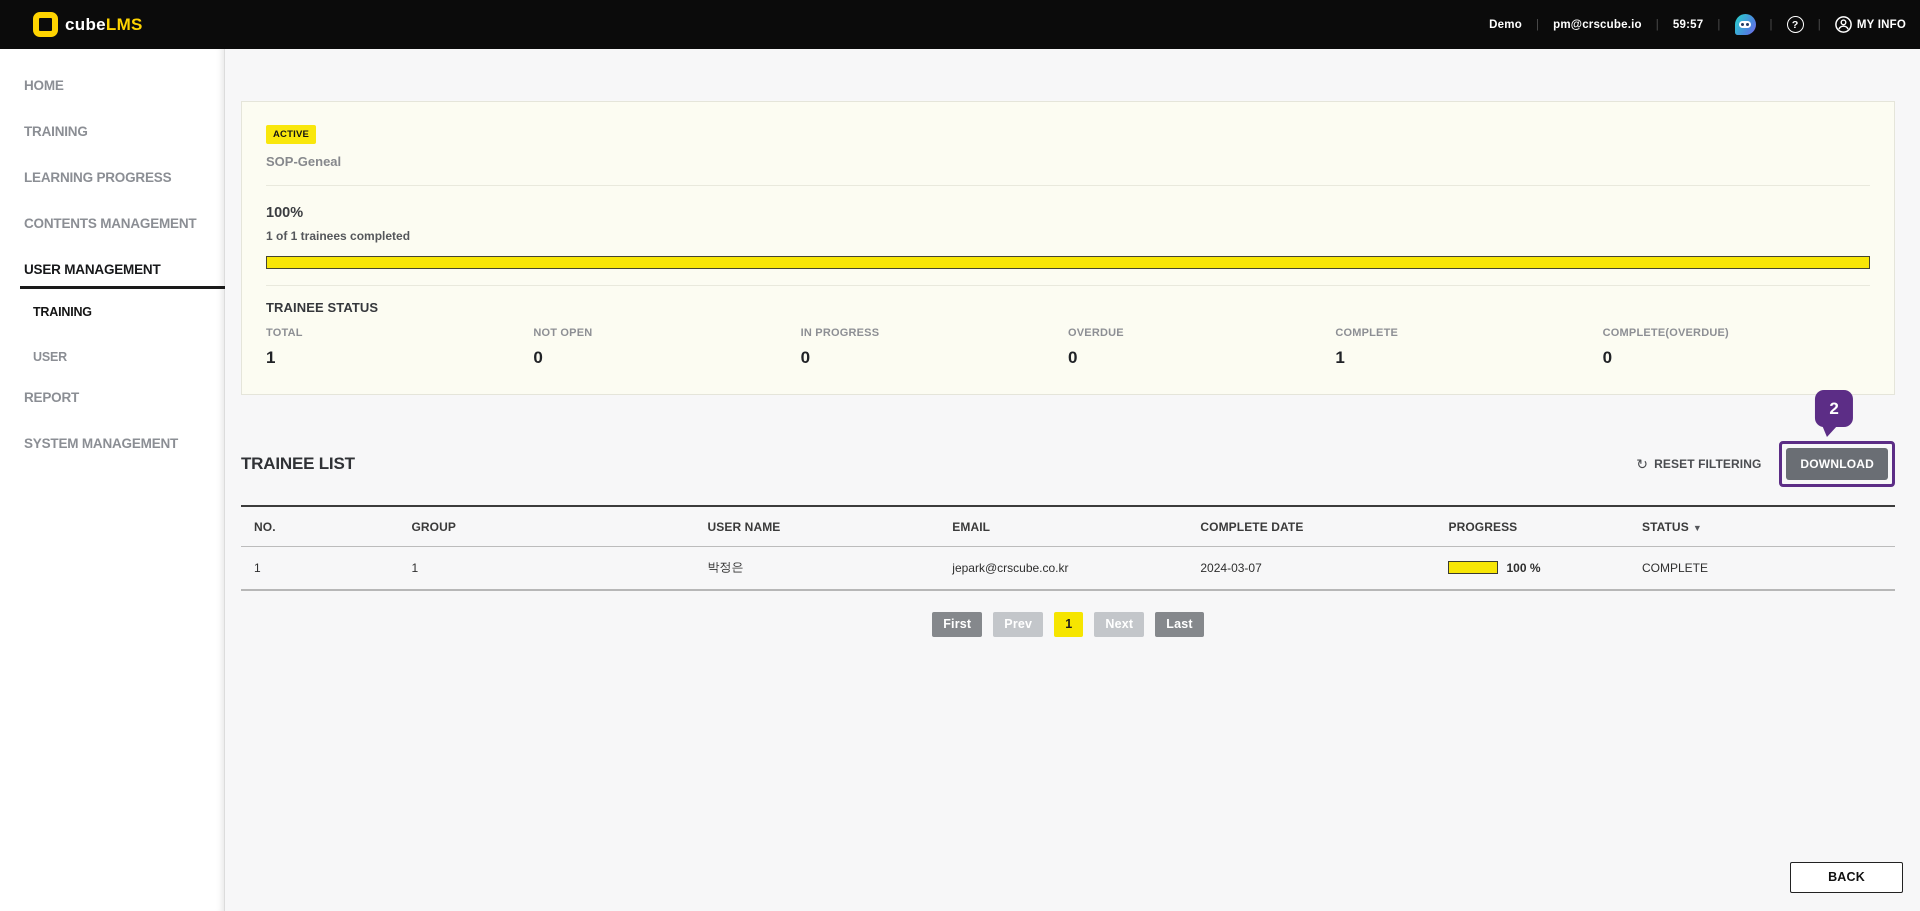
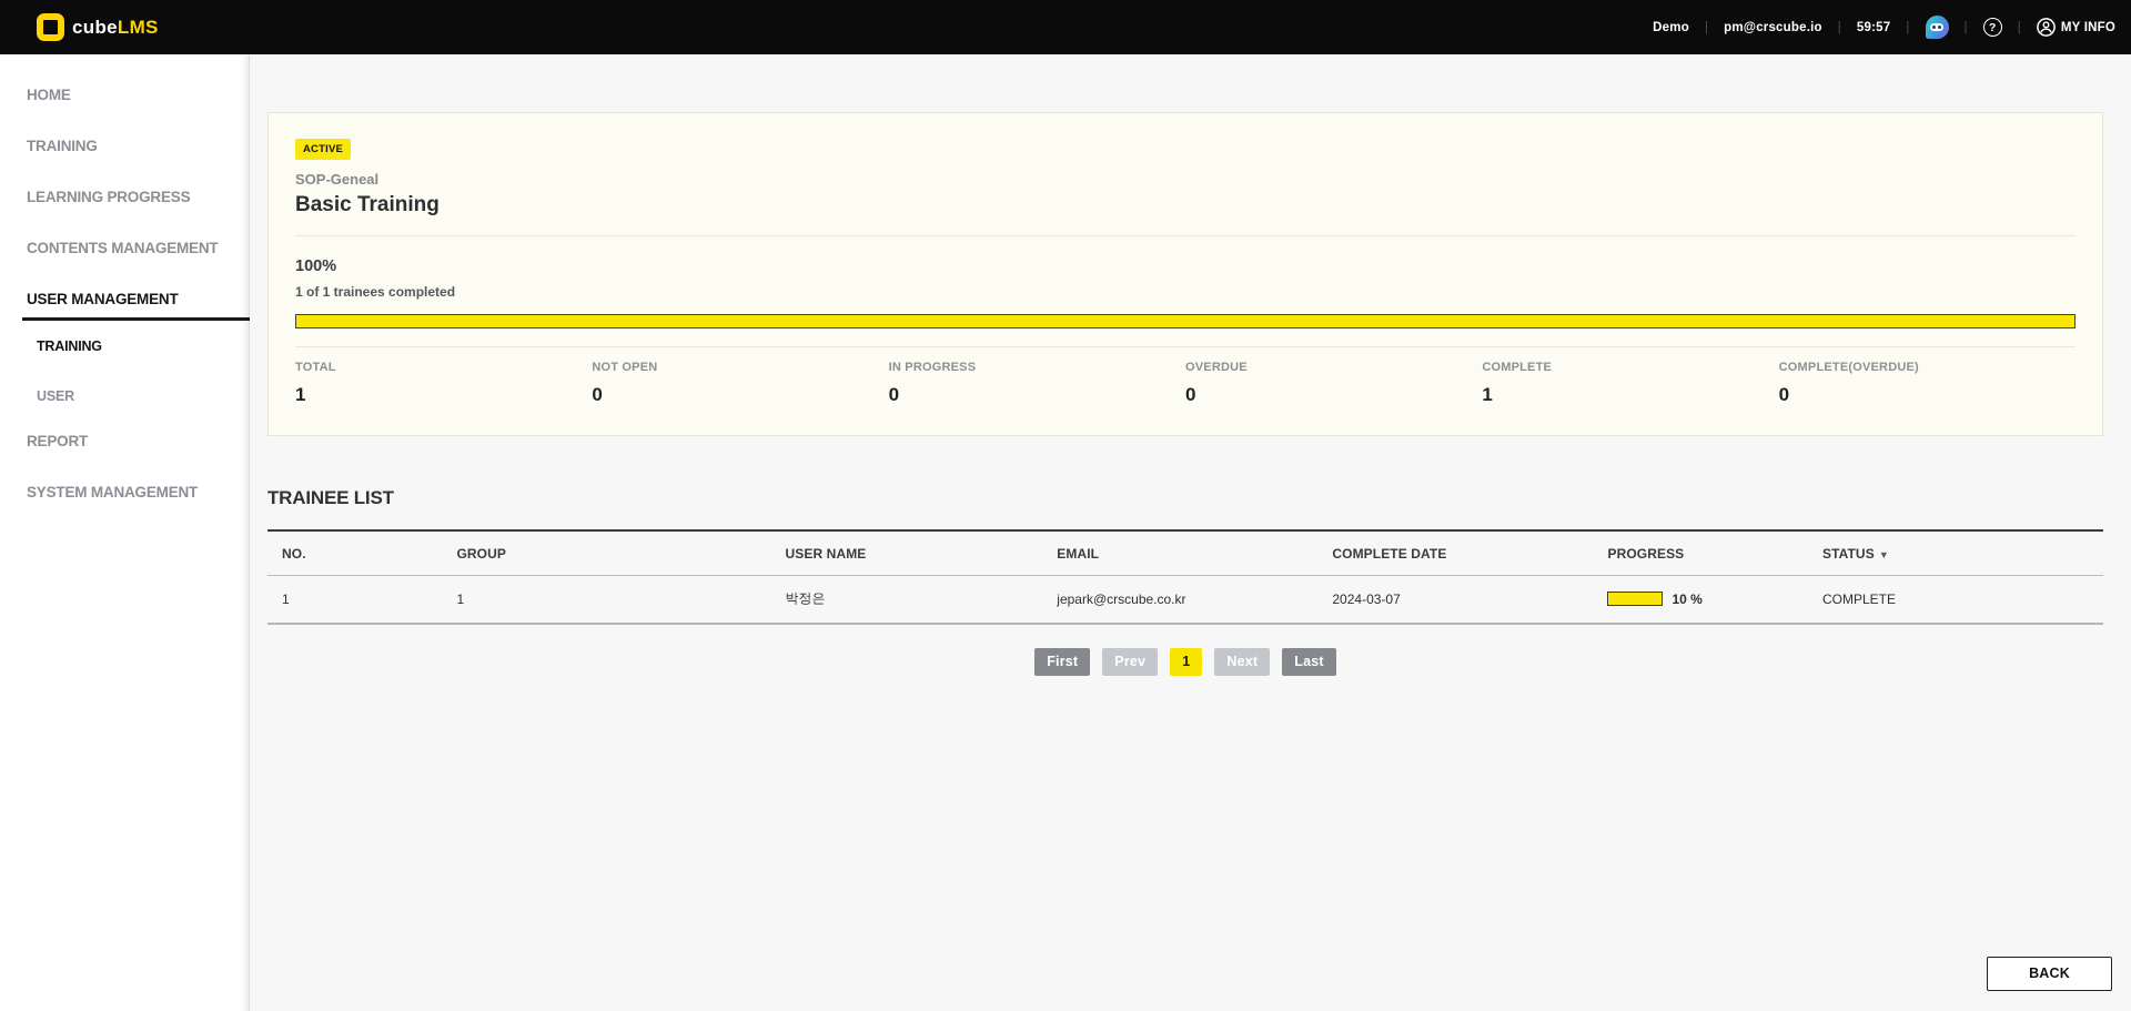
  cubeLMS
  Demo
  |
  pm@crscube.io
  |
  59:57
  |
  |
  ?
  |
  MY INFO
  HOME
  TRAINING
  LEARNING PROGRESS
  CONTENTS MANAGEMENT
  USER MANAGEMENT
  TRAINING
  USER
  REPORT
  SYSTEM MANAGEMENT
  ACTIVE
  SOP-Geneal
+ Basic Training
  100%
  1 of 1 trainees completed
- TRAINEE STATUS
  TOTAL
  1
  NOT OPEN
  0
  IN PROGRESS
  0
  OVERDUE
  0
  COMPLETE
  1
  COMPLETE(OVERDUE)
  0
  TRAINEE LIST
- ↻
- RESET FILTERING
- 2
- DOWNLOAD
  NO.	GROUP	USER NAME	EMAIL	COMPLETE DATE	PROGRESS	STATUS ▼
- 1	1	박정은	jepark@crscube.co.kr	2024-03-07	100 %	COMPLETE
+ 1	1	박정은	jepark@crscube.co.kr	2024-03-07	10 %	COMPLETE
  First
  Prev
  1
  Next
  Last
  BACK
